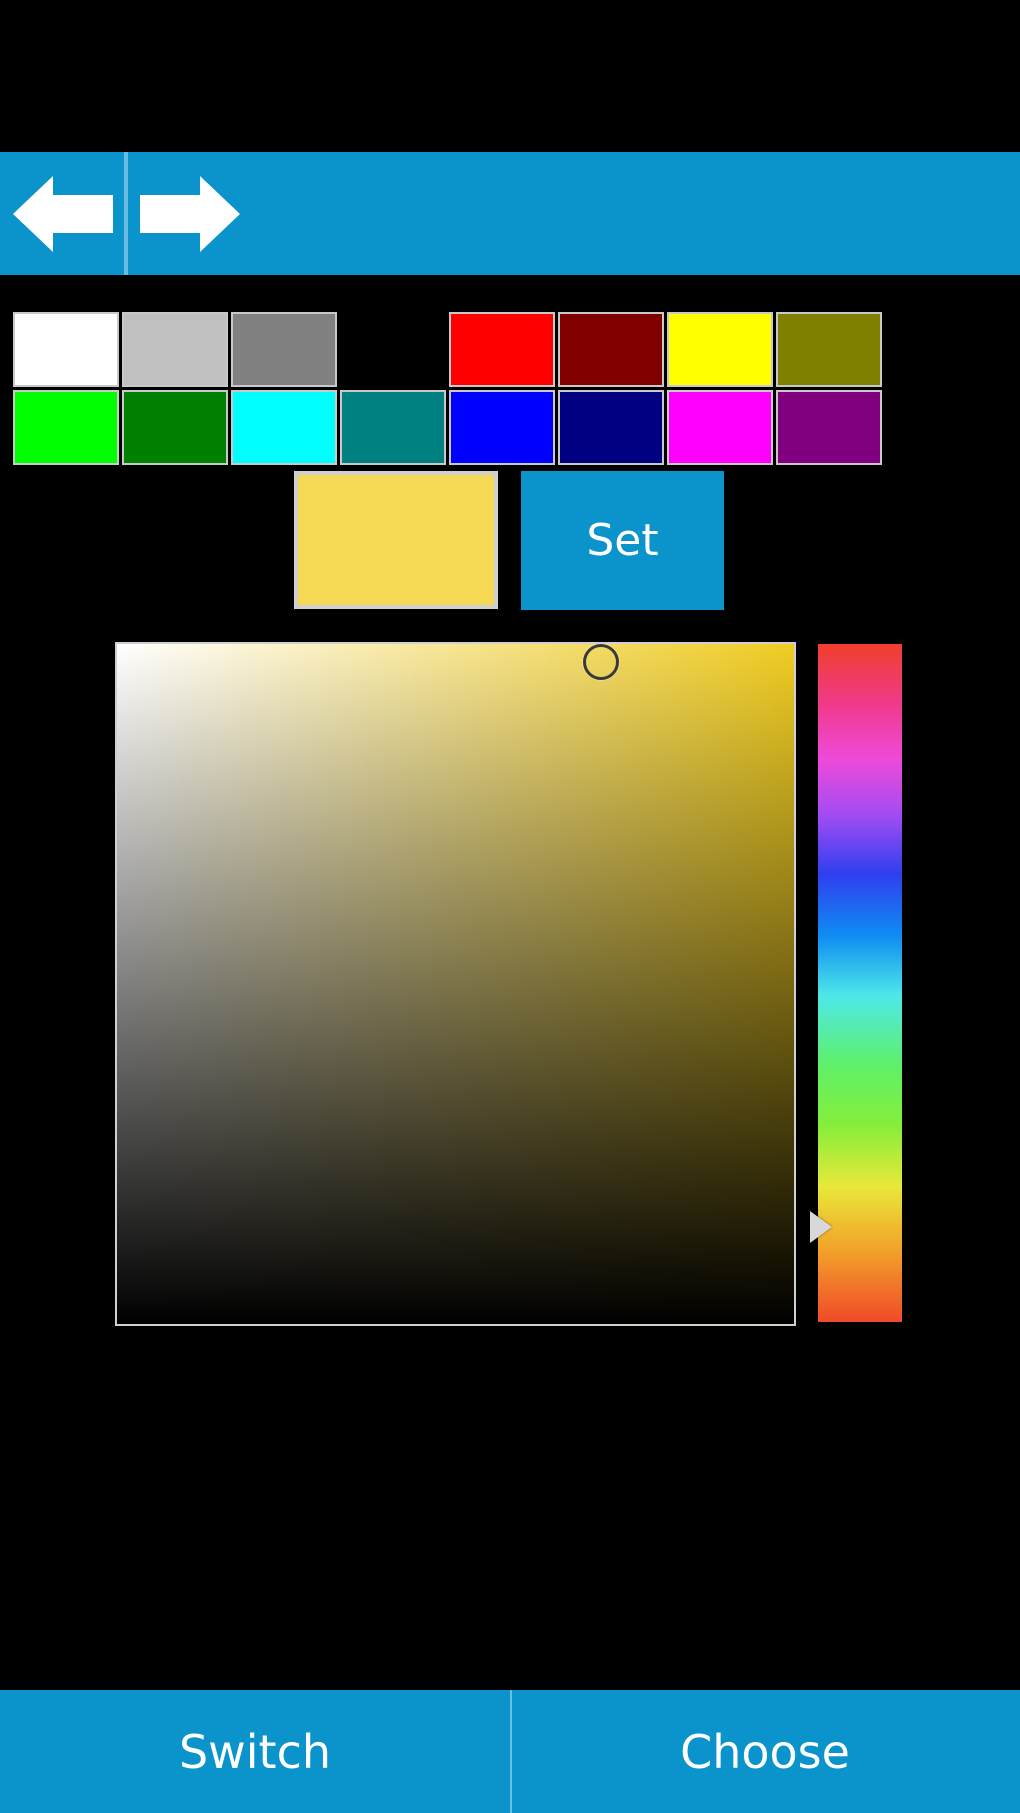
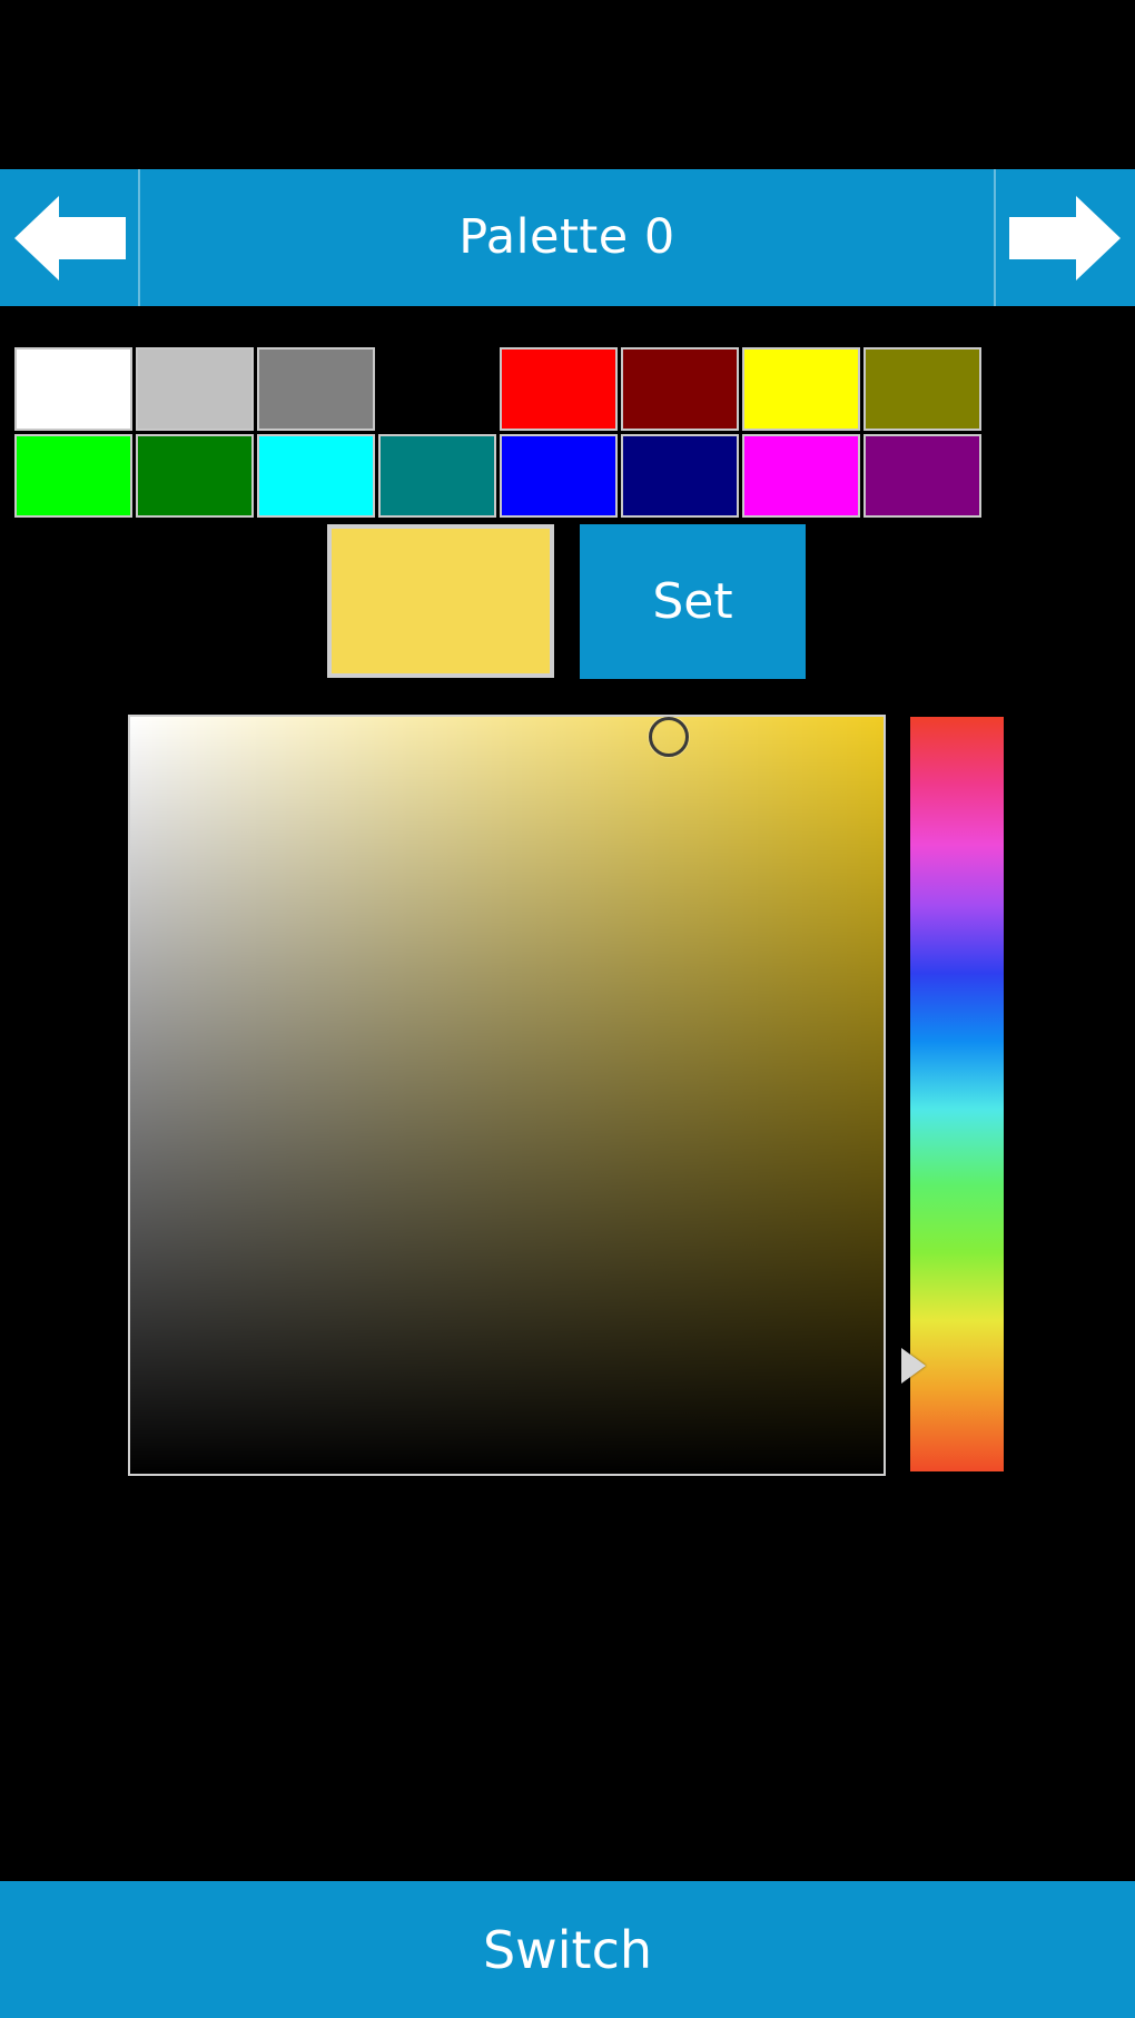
+ Palette 0
  Set
  Switch
- Choose
